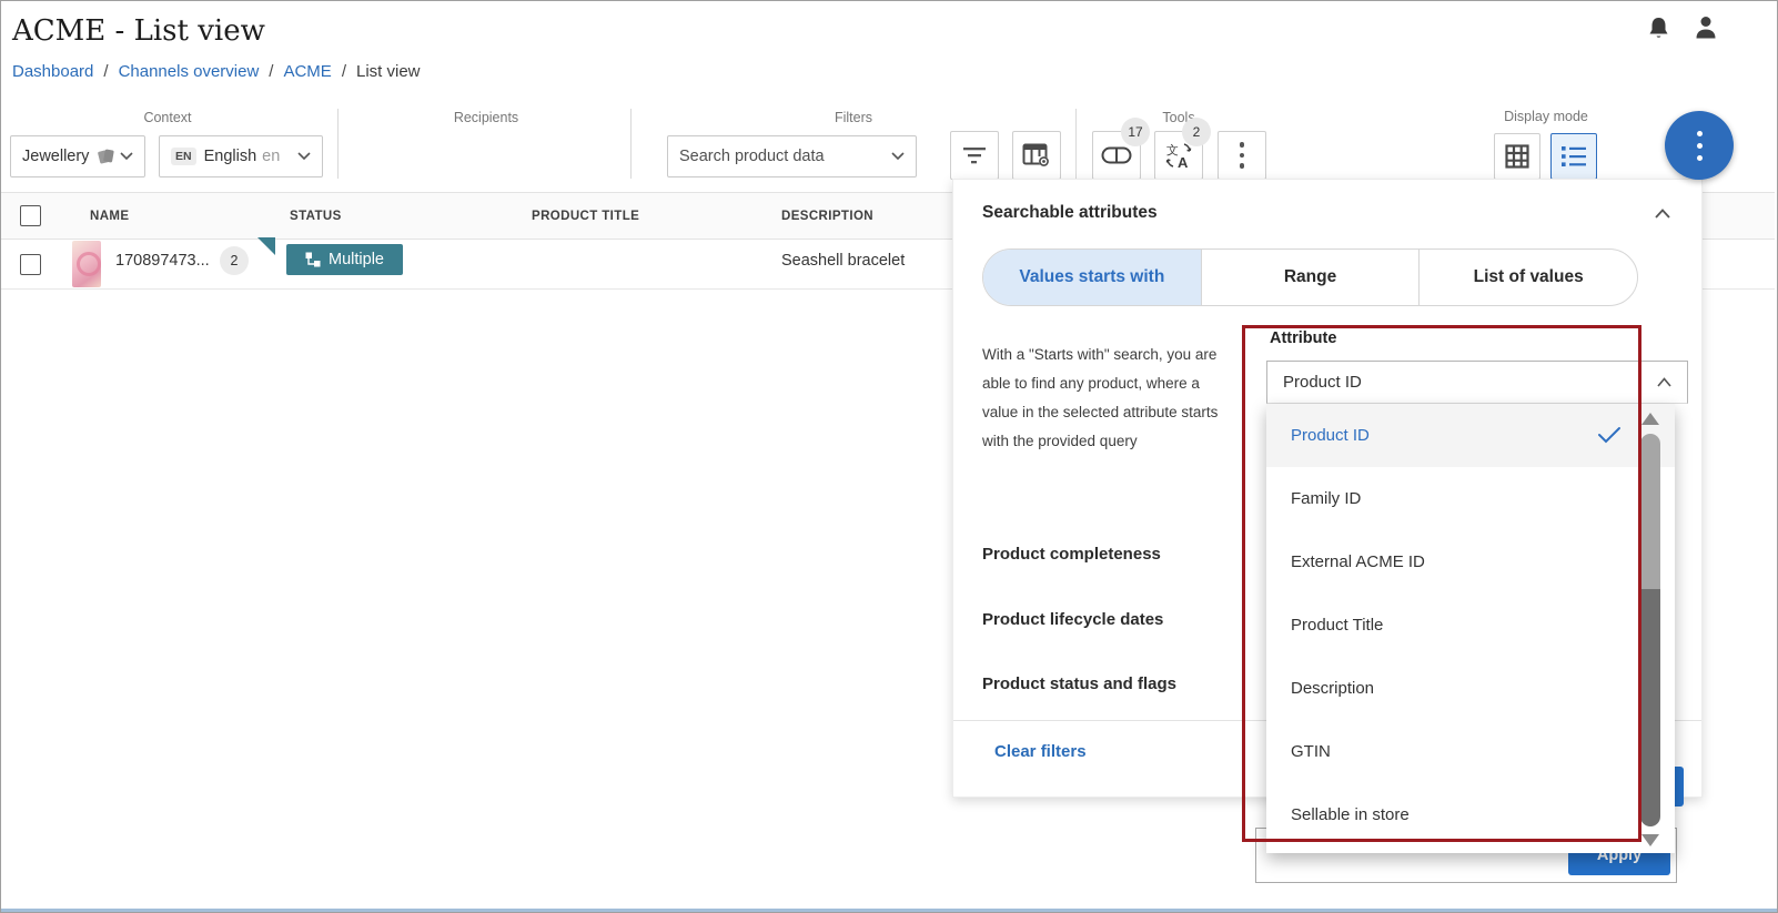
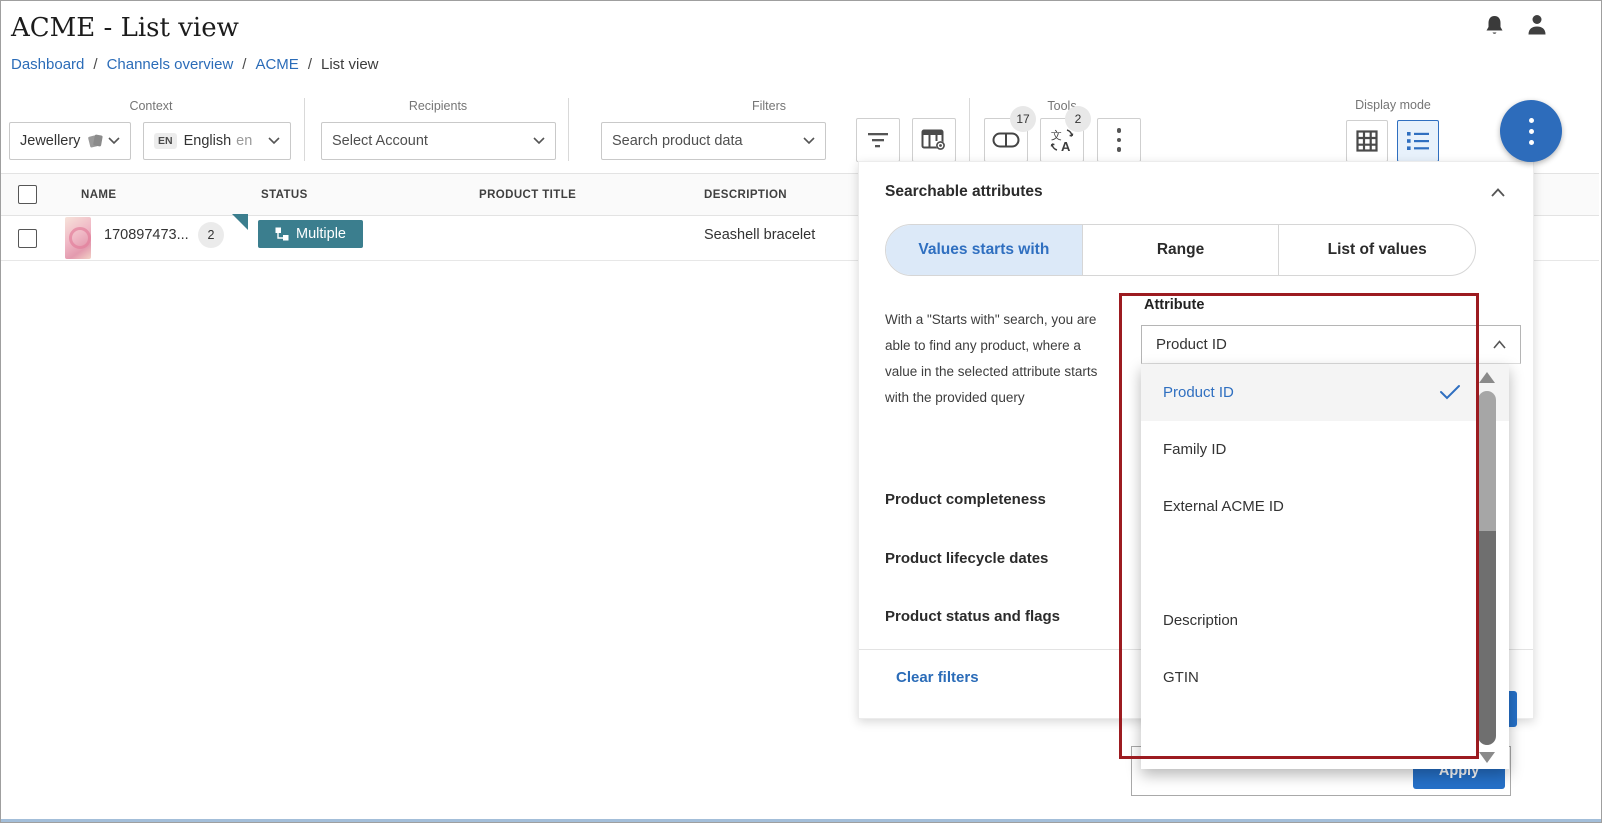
  ACME - List view
  Dashboard / Channels overview / ACME / List view
  Context
  Jewellery
  EN
  English
  en
  Recipients
+ Select Account
  Filters
  Search product data
  Tool
  17
  文
  A
  2
  Display mode
  NAME
  STATUS
  PRODUCT TITLE
  DESCRIPTION
  170897473...
  2
  Multiple
  Seashell bracelet
  Apply
  Searchable attributes
  Values starts with
  Range
  List of values
  With a "Starts with" search, you are able to find any product, where a value in the selected attribute starts with the provided query
  Product completeness
  Product lifecycle dates
  Product status and flags
  Clear filters
  Attribute
  Product ID
  Product ID
  Family ID
  External ACME ID
- Product Title
  Description
  GTIN
- Sellable in store
